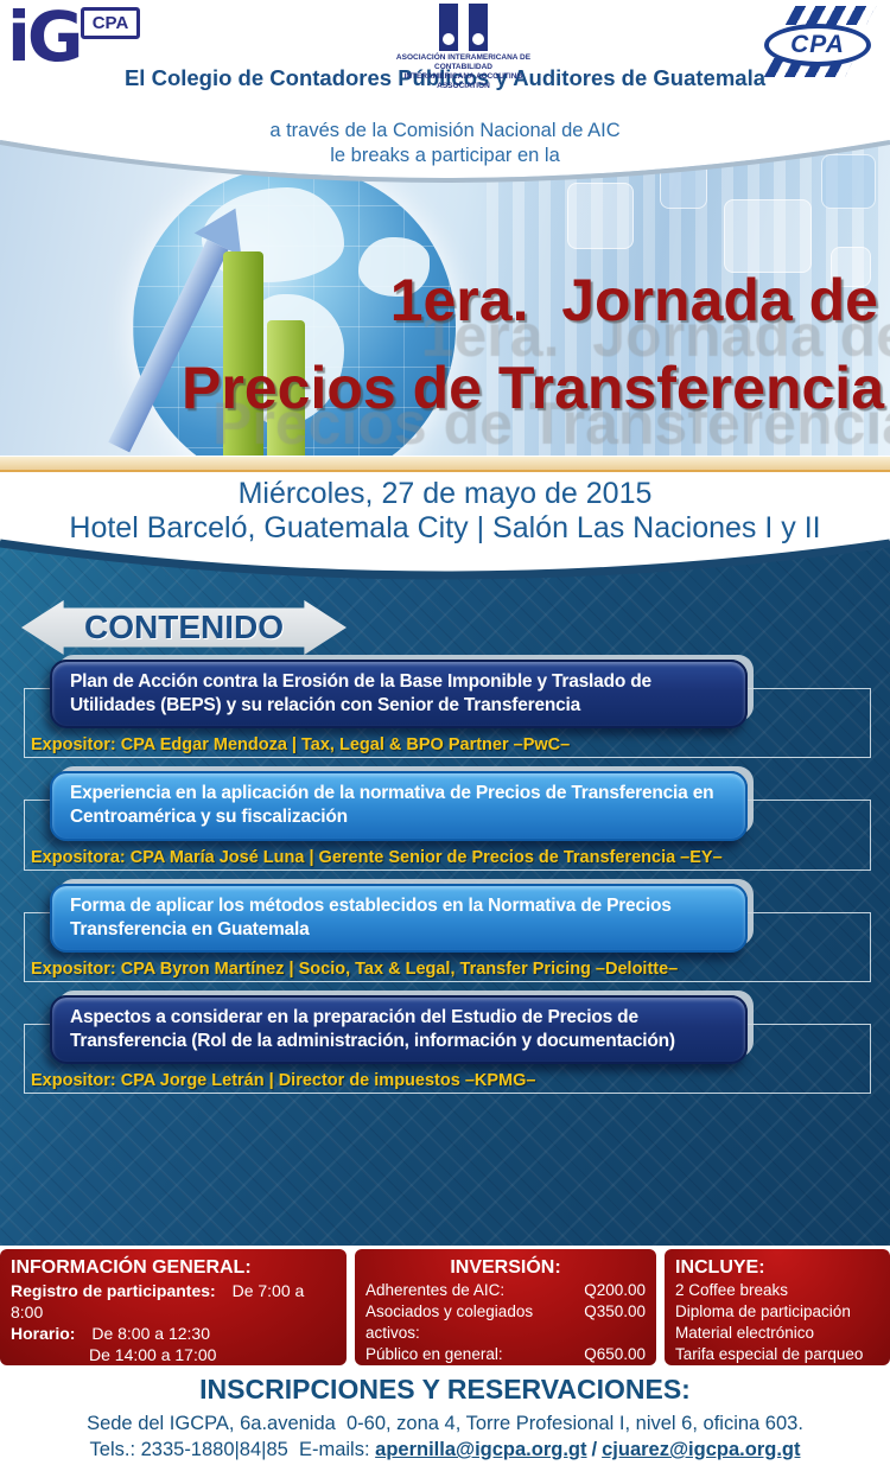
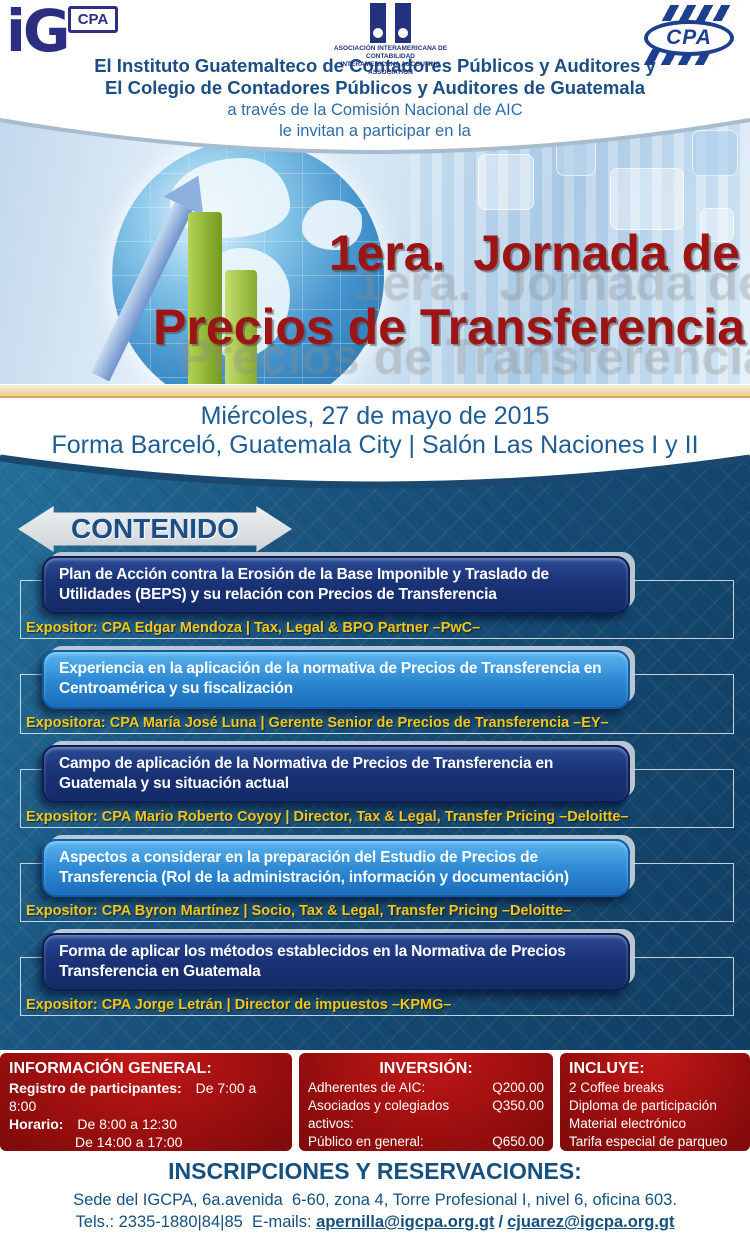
  iG
  CPA
  CPA
+ El Instituto Guatemalteco de Contadores Públicos y Auditores y
  El Colegio de Contadores Públicos y Auditores de Guatemala
  a través de la Comisión Nacional de AIC
- le breaks a participar en la
+ le invitan a participar en la
  1era. Jornada de
  Precios de Transferencia
  Miércoles, 27 de mayo de 2015
- Hotel Barceló, Guatemala City | Salón Las Naciones I y II
+ Forma Barceló, Guatemala City | Salón Las Naciones I y II
  CONTENIDO
- Plan de Acción contra la Erosión de la Base Imponible y Traslado de Utilidades (BEPS) y su relación con Senior de Transferencia
+ Plan de Acción contra la Erosión de la Base Imponible y Traslado de Utilidades (BEPS) y su relación con Precios de Transferencia
  Expositor: CPA Edgar Mendoza | Tax, Legal & BPO Partner –PwC–
  Experiencia en la aplicación de la normativa de Precios de Transferencia en Centroamérica y su fiscalización
  Expositora: CPA María José Luna | Gerente Senior de Precios de Transferencia –EY–
+ Campo de aplicación de la Normativa de Precios de Transferencia en Guatemala y su situación actual
+ Expositor: CPA Mario Roberto Coyoy | Director, Tax & Legal, Transfer Pricing –Deloitte–
- Forma de aplicar los métodos establecidos en la Normativa de Precios Transferencia en Guatemala
+ Aspectos a considerar en la preparación del Estudio de Precios de Transferencia (Rol de la administración, información y documentación)
  Expositor: CPA Byron Martínez | Socio, Tax & Legal, Transfer Pricing –Deloitte–
- Aspectos a considerar en la preparación del Estudio de Precios de Transferencia (Rol de la administración, información y documentación)
+ Forma de aplicar los métodos establecidos en la Normativa de Precios Transferencia en Guatemala
  Expositor: CPA Jorge Letrán | Director de impuestos –KPMG–
  INFORMACIÓN GENERAL:
  Registro de participantes: De 7:00 a 8:00
  Horario: De 8:00 a 12:30
  De 14:00 a 17:00
  INVERSIÓN:
  Adherentes de AIC:
  Q200.00
  Asociados y colegiados activos:
  Q350.00
  Público en general:
  Q650.00
  INCLUYE:
  2 Coffee breaks
  Diploma de participación
  Material electrónico
  Tarifa especial de parqueo
  INSCRIPCIONES Y RESERVACIONES:
- Sede del IGCPA, 6a.avenida 0-60, zona 4, Torre Profesional I, nivel 6, oficina 603.
+ Sede del IGCPA, 6a.avenida 6-60, zona 4, Torre Profesional I, nivel 6, oficina 603.
  Tels.: 2335-1880|84|85 E-mails: apernilla@igcpa.org.gt / cjuarez@igcpa.org.gt
